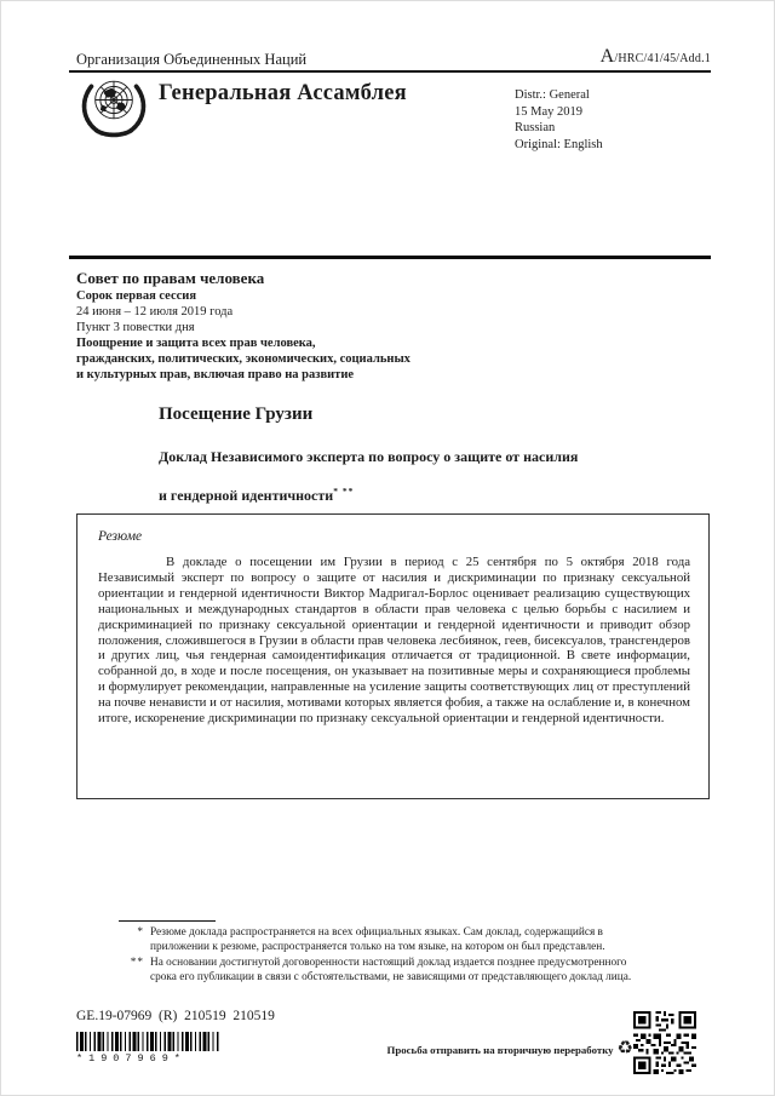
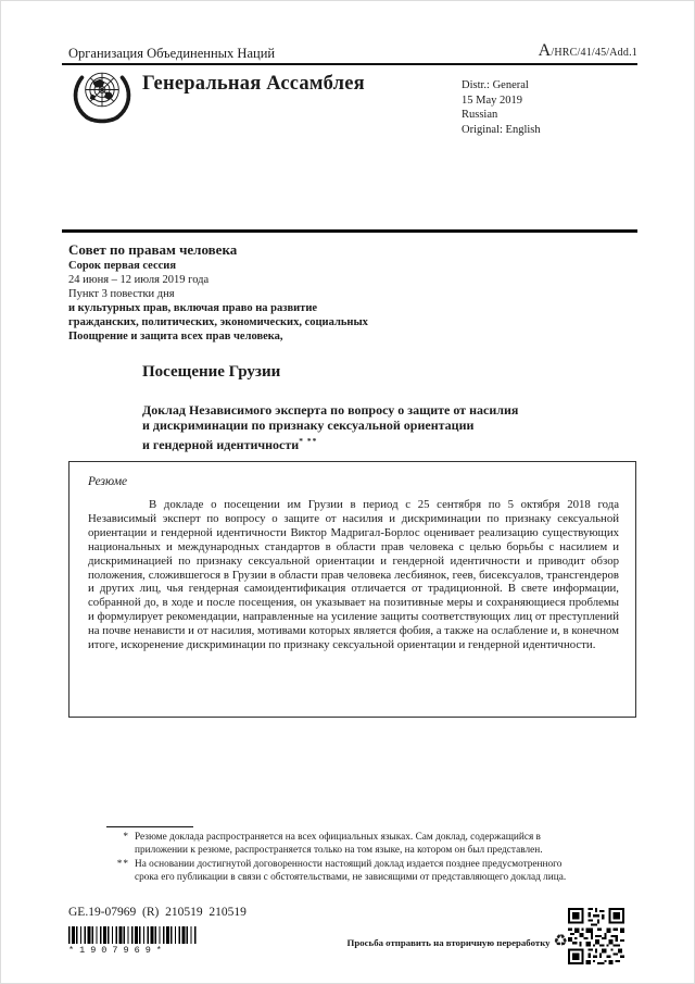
  Организация Объединенных Наций
  A/HRC/41/45/Add.1
  Генеральная Ассамблея
  Distr.: General
  15 May 2019
  Russian
  Original: English
  Совет по правам человека
  Сорок первая сессия
  24 июня – 12 июля 2019 года
  Пункт 3 повестки дня
- Поощрение и защита всех прав человека,
+ и культурных прав, включая право на развитие
  гражданских, политических, экономических, социальных
- и культурных прав, включая право на развитие
+ Поощрение и защита всех прав человека,
  Посещение Грузии
  Доклад Независимого эксперта по вопросу о защите от насилия
+ и дискриминации по признаку сексуальной ориентации
  и гендерной идентичности* **
  Резюме
  В докладе о посещении им Грузии в период с 25 сентября по 5 октября 2018 года Независимый эксперт по вопросу о защите от насилия и дискриминации по признаку сексуальной ориентации и гендерной идентичности Виктор Мадригал-Борлос оценивает реализацию существующих национальных и международных стандартов в области прав человека с целью борьбы с насилием и дискриминацией по признаку сексуальной ориентации и гендерной идентичности и приводит обзор положения, сложившегося в Грузии в области прав человека лесбиянок, геев, бисексуалов, трансгендеров и других лиц, чья гендерная самоидентификация отличается от традиционной. В свете информации, собранной до, в ходе и после посещения, он указывает на позитивные меры и сохраняющиеся проблемы и формулирует рекомендации, направленные на усиление защиты соответствующих лиц от преступлений на почве ненависти и от насилия, мотивами которых является фобия, а также на ослабление и, в конечном итоге, искоренение дискриминации по признаку сексуальной ориентации и гендерной идентичности.
  *
  Резюме доклада распространяется на всех официальных языках. Сам доклад, содержащийся в приложении к резюме, распространяется только на том языке, на котором он был представлен.
  **
  На основании достигнутой договоренности настоящий доклад издается позднее предусмотренного срока его публикации в связи с обстоятельствами, не зависящими от представляющего доклад лица.
  GE.19-07969 (R) 210519 210519
  *1907969*
  Просьба отправить на вторичную переработку
  ♻
